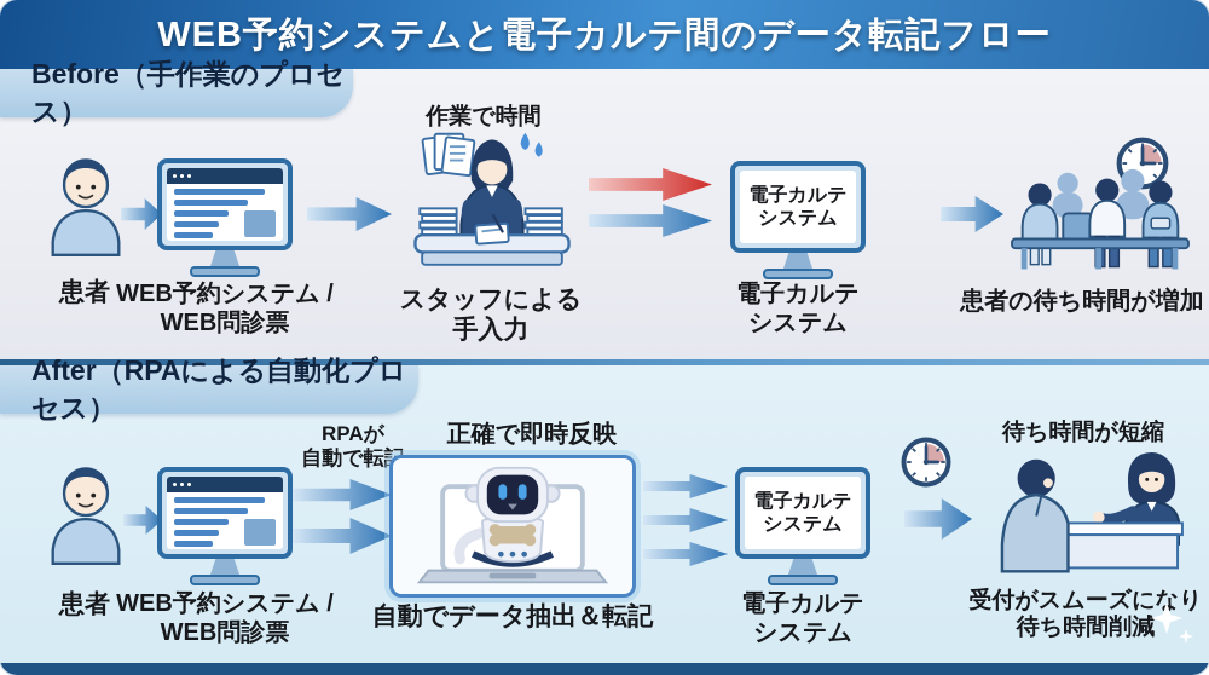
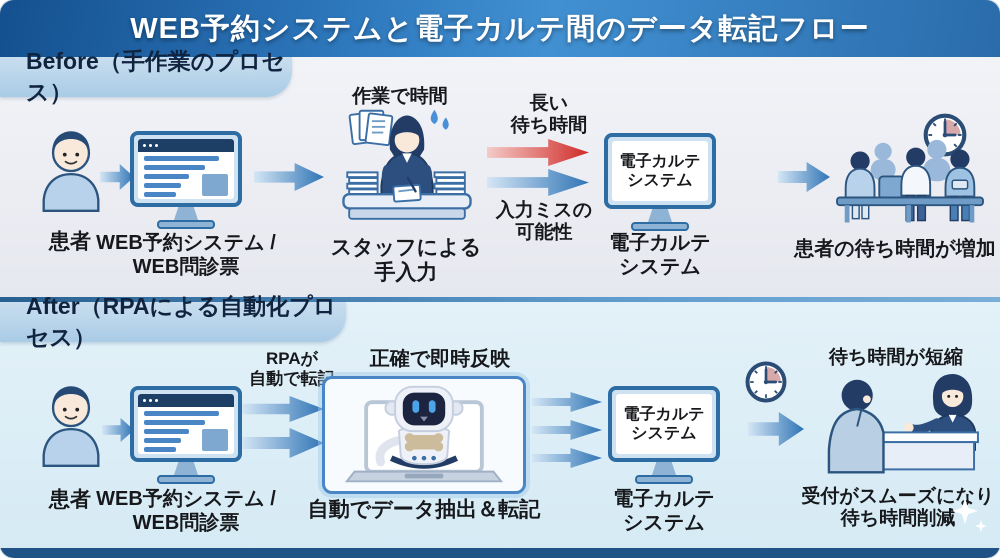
  WEB予約システムと電子カルテ間のデータ転記フロー
  Before（手作業のプロセス）
  患者
  WEB予約システム /
  WEB問診票
  作業で時間
  スタッフによる
  手入力
+ 長い
+ 待ち時間
+ 入力ミスの
+ 可能性
  電子カルテ
  システム
  電子カルテ
  システム
  患者の待ち時間が増加
  After（RPAによる自動化プロセス）
  患者
  WEB予約システム /
  WEB問診票
  RPAが
  自動で転
  正確で即時反映
  自動でデータ抽出＆転記
  電子カルテ
  システム
  電子カルテ
  システム
  待ち時間が短縮
  受付がスムーズになり
  待ち時間削減
